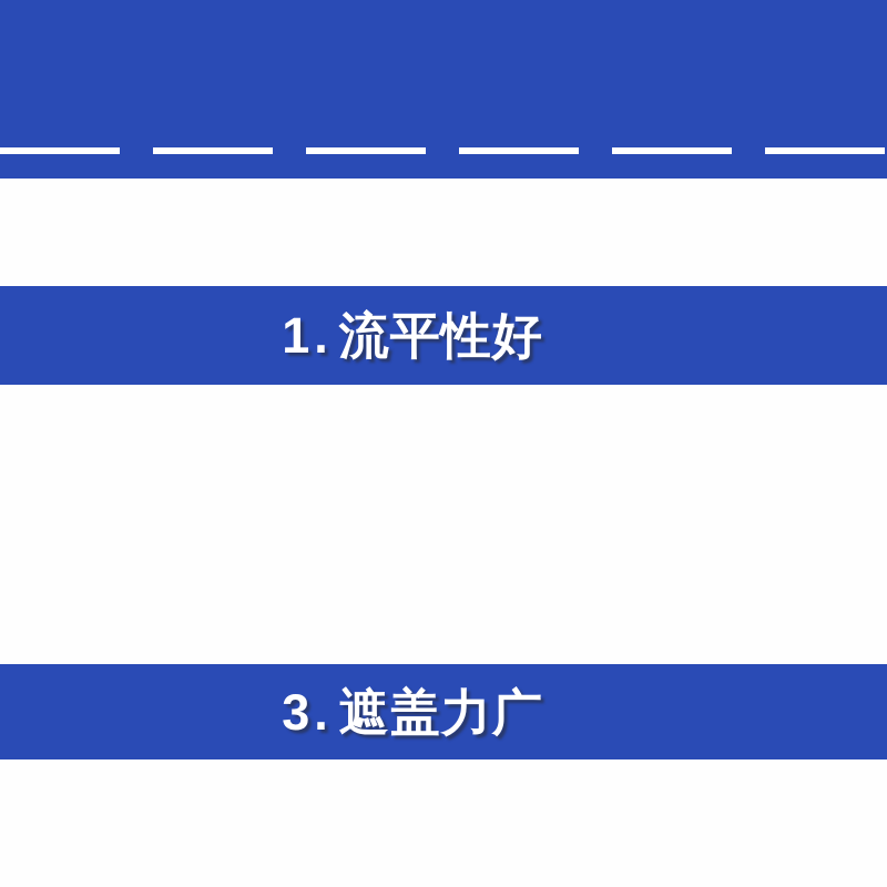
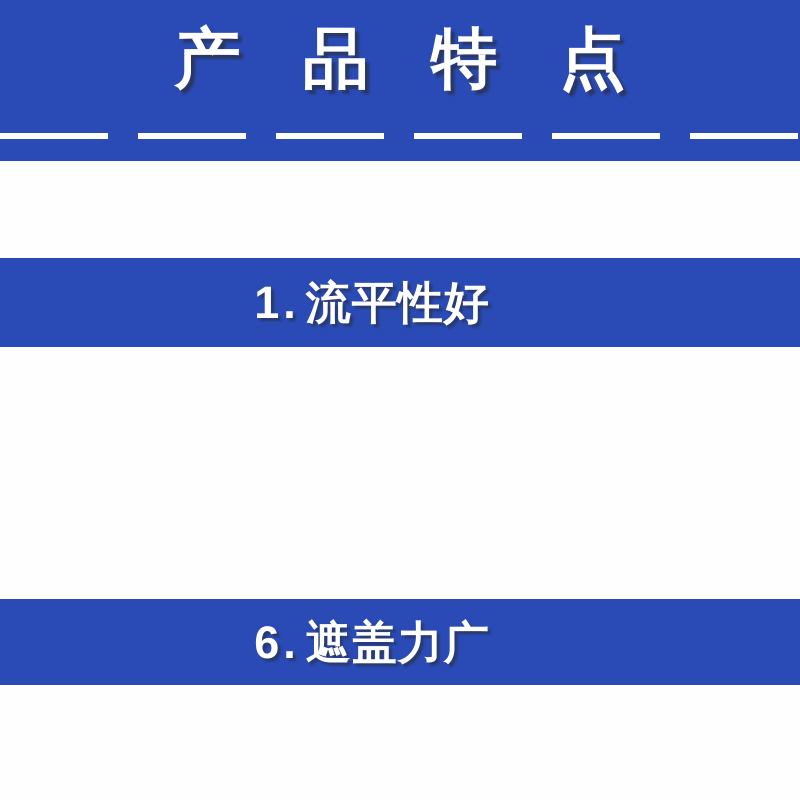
+ 产 品 特 点
  1.流平性好
- 3.遮盖力广
+ 6.遮盖力广
